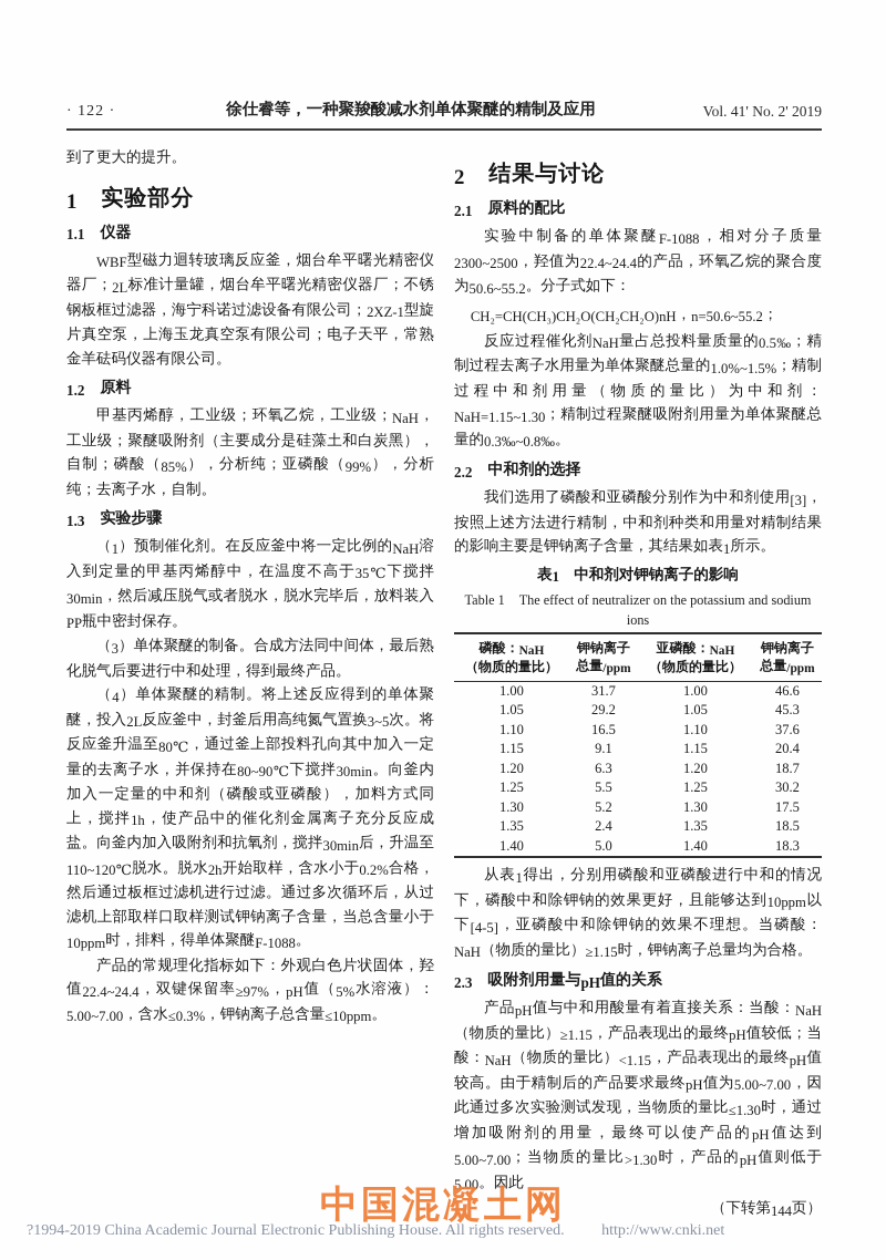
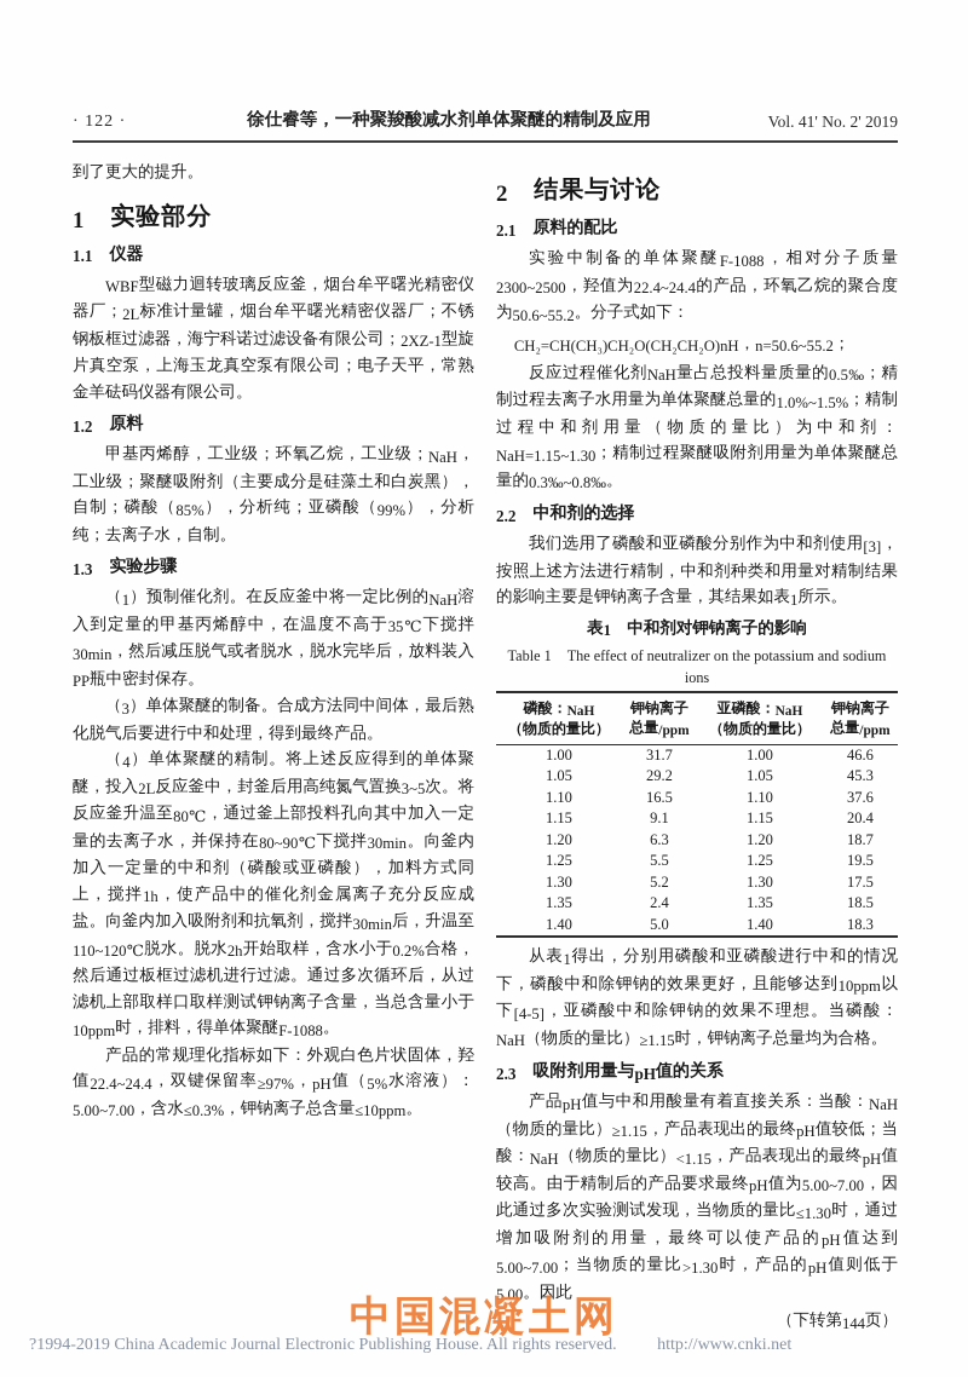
  · 122 ·
  徐仕睿等，一种聚羧酸减水剂单体聚醚的精制及应用
  Vol. 41' No. 2' 2019
  到了更大的提升。
  1 实验部分
  1.1 仪器
  WBF型磁力迴转玻璃反应釜，烟台牟平曙光精密仪器厂；2L标准计量罐，烟台牟平曙光精密仪器厂；不锈钢板框过滤器，海宁科诺过滤设备有限公司；2XZ-1型旋片真空泵，上海玉龙真空泵有限公司；电子天平，常熟金羊砝码仪器有限公司。
  1.2 原料
  甲基丙烯醇，工业级；环氧乙烷，工业级；NaH，工业级；聚醚吸附剂（主要成分是硅藻土和白炭黑），自制；磷酸（85%），分析纯；亚磷酸（99%），分析纯；去离子水，自制。
  1.3 实验步骤
  （1）预制催化剂。在反应釜中将一定比例的NaH溶入到定量的甲基丙烯醇中，在温度不高于35℃下搅拌30min，然后减压脱气或者脱水，脱水完毕后，放料装入PP瓶中密封保存。
  （3）单体聚醚的制备。合成方法同中间体，最后熟化脱气后要进行中和处理，得到最终产品。
  （4）单体聚醚的精制。将上述反应得到的单体聚醚，投入2L反应釜中，封釜后用高纯氮气置换3~5次。将反应釜升温至80℃，通过釜上部投料孔向其中加入一定量的去离子水，并保持在80~90℃下搅拌30min。向釜内加入一定量的中和剂（磷酸或亚磷酸），加料方式同上，搅拌1h，使产品中的催化剂金属离子充分反应成盐。向釜内加入吸附剂和抗氧剂，搅拌30min后，升温至110~120℃脱水。脱水2h开始取样，含水小于0.2%合格，然后通过板框过滤机进行过滤。通过多次循环后，从过滤机上部取样口取样测试钾钠离子含量，当总含量小于10ppm时，排料，得单体聚醚F-1088。
  产品的常规理化指标如下：外观白色片状固体，羟值22.4~24.4，双键保留率≥97%，pH值（5%水溶液）：5.00~7.00，含水≤0.3%，钾钠离子总含量≤10ppm。
  2 结果与讨论
  2.1 原料的配比
  实验中制备的单体聚醚F-1088，相对分子质量2300~2500，羟值为22.4~24.4的产品，环氧乙烷的聚合度为50.6~55.2。分子式如下：
  CH₂=CH(CH₃)CH₂O(CH₂CH₂O)nH，n=50.6~55.2；
  反应过程催化剂NaH量占总投料量质量的0.5‰；精制过程去离子水用量为单体聚醚总量的1.0%~1.5%；精制过程中和剂用量（物质的量比）为中和剂：NaH=1.15~1.30；精制过程聚醚吸附剂用量为单体聚醚总量的0.3‰~0.8‰。
  2.2 中和剂的选择
  我们选用了磷酸和亚磷酸分别作为中和剂使用[3]，按照上述方法进行精制，中和剂种类和用量对精制结果的影响主要是钾钠离子含量，其结果如表1所示。
  表1 中和剂对钾钠离子的影响
  Table 1 The effect of neutralizer on the potassium and sodium ions
  磷酸：NaH（物质的量比）	钾钠离子总量/ppm	亚磷酸：NaH（物质的量比）	钾钠离子总量/ppm
  1.00	31.7	1.00	46.6
  1.05	29.2	1.05	45.3
  1.10	16.5	1.10	37.6
  1.15	9.1	1.15	20.4
  1.20	6.3	1.20	18.7
- 1.25	5.5	1.25	30.2
+ 1.25	5.5	1.25	19.5
  1.30	5.2	1.30	17.5
  1.35	2.4	1.35	18.5
  1.40	5.0	1.40	18.3
  从表1得出，分别用磷酸和亚磷酸进行中和的情况下，磷酸中和除钾钠的效果更好，且能够达到10ppm以下[4-5]，亚磷酸中和除钾钠的效果不理想。当磷酸：NaH（物质的量比）≥1.15时，钾钠离子总量均为合格。
  2.3 吸附剂用量与pH值的关系
  产品pH值与中和用酸量有着直接关系：当酸：NaH（物质的量比）≥1.15，产品表现出的最终pH值较低；当酸：NaH（物质的量比）<1.15，产品表现出的最终pH值较高。由于精制后的产品要求最终pH值为5.00~7.00，因此通过多次实验测试发现，当物质的量比≤1.30时，通过增加吸附剂的用量，最终可以使产品的pH值达到5.00~7.00；当物质的量比>1.30时，产品的pH值则低于5.00。因此
  （下转第144页）
  中国混凝土网
  ?1994-2019 China Academic Journal Electronic Publishing House. All rights reserved. http://www.cnki.net
